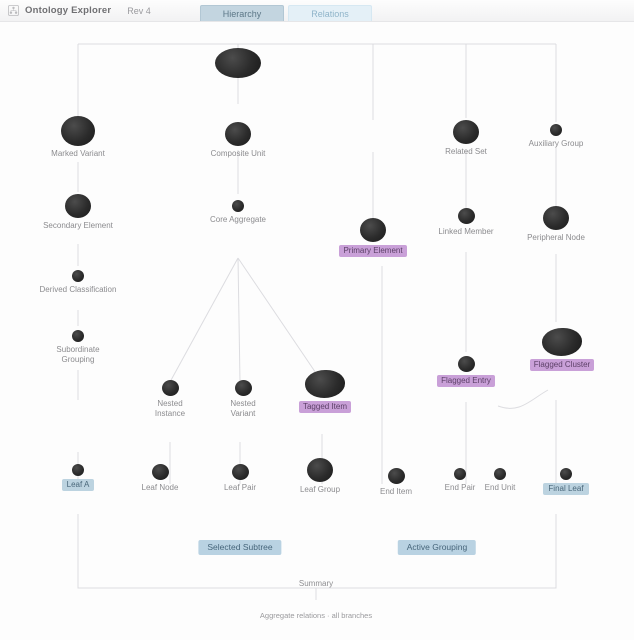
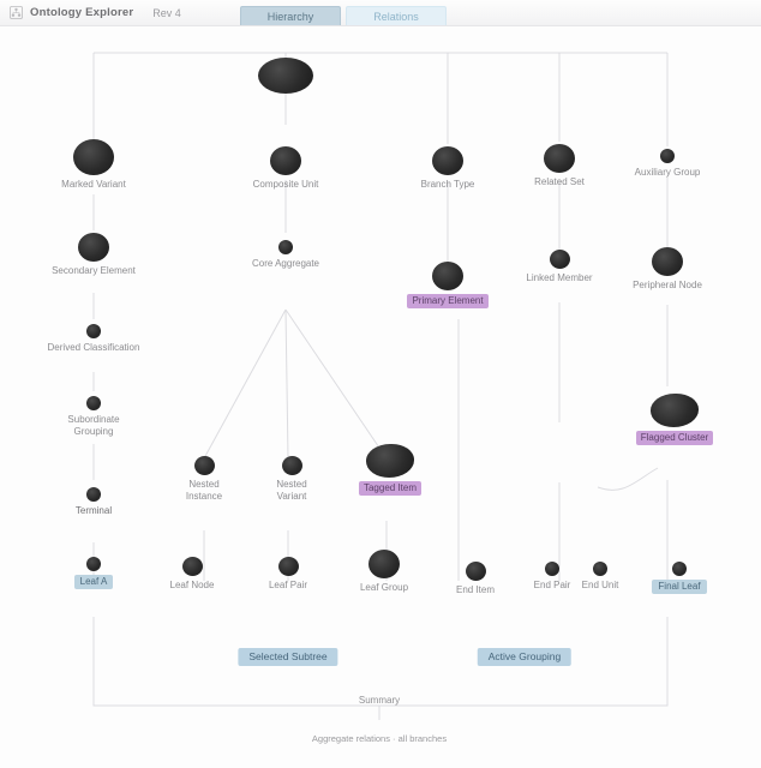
  Ontology Explorer
  Rev 4
  Hierarchy
  Relations
  Marked Variant
  Secondary Element
  Derived Classification
  Subordinate
  Grouping
+ Terminal
  Composite Unit
  Core Aggregate
+ Branch Type
  Primary Element
  Related Set
  Linked Member
  Auxiliary Group
  Peripheral Node
  Nested
  Instance
  Nested
  Variant
  Tagged Item
- Flagged Entry
  Flagged Cluster
  Leaf A
  Leaf Node
  Leaf Pair
  Leaf Group
  End Item
  End Pair
  End Unit
  Final Leaf
  Selected Subtree
  Active Grouping
  Summary
  Aggregate relations · all branches
